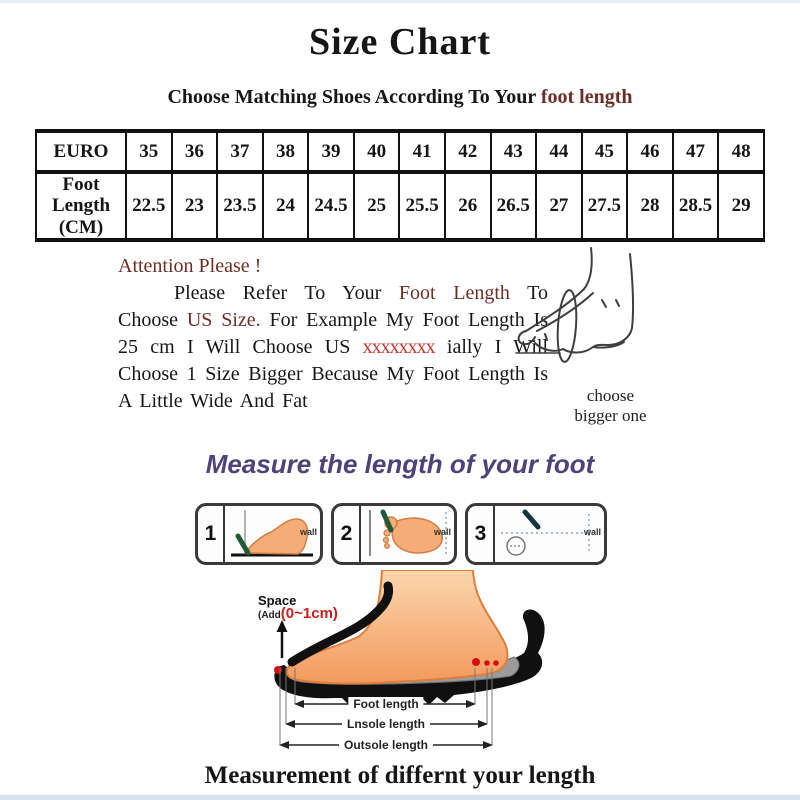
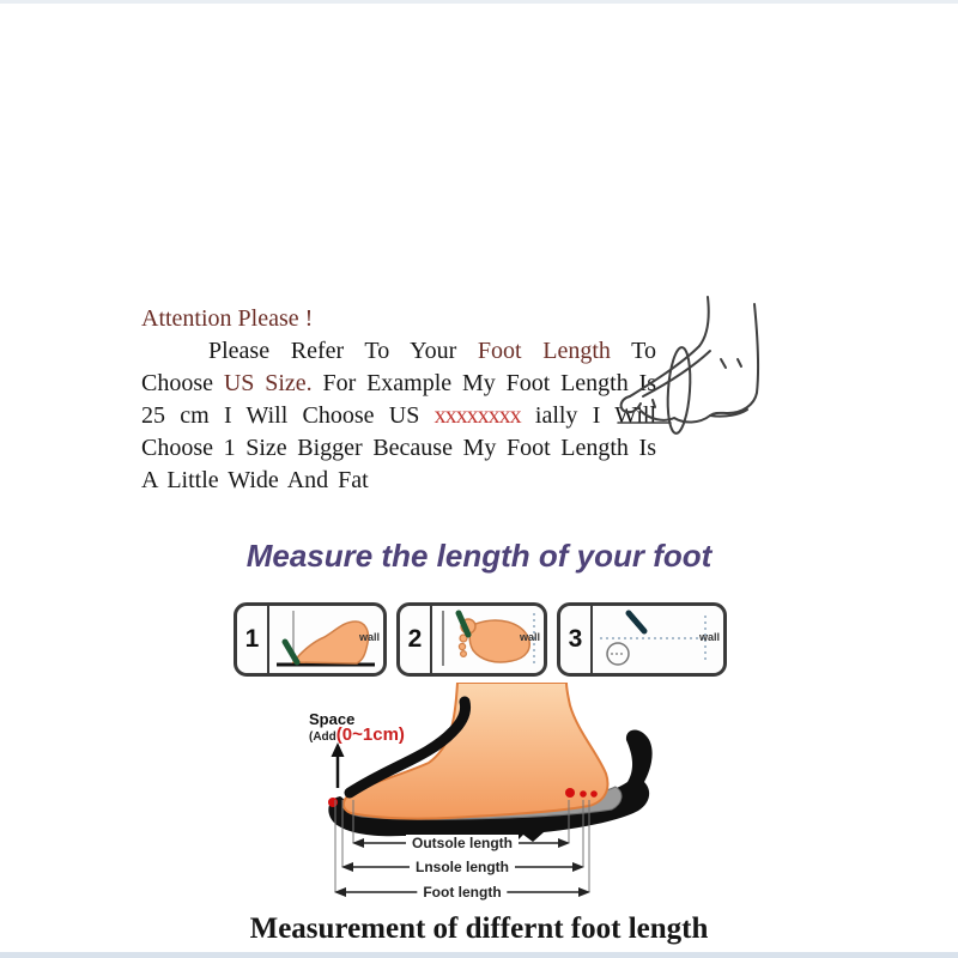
- Size Chart
- Choose Matching Shoes According To Your foot length
- EURO	35	36	37	38	39	40	41	42	43	44	45	46	47	48
- Foot Length (CM)	22.5	23	23.5	24	24.5	25	25.5	26	26.5	27	27.5	28	28.5	29
  Attention Please !
  Please Refer To Your Foot Length To Choose US Size. For Example My Foot Length I 25 cm I Will Choose US xxxxxxxx ially I Wil Choose 1 Size Bigger Because My Foot Length Is A Little Wide And Fat
- choose
- bigger one
  Measure the length of your foot
  1
  wall
  2
  wall
  3
  wall
  Space
  (Add(0~1cm)
- Foot length
+ Outsole length
  Lnsole length
- Outsole length
+ Foot length
- Measurement of differnt your length
+ Measurement of differnt foot length
